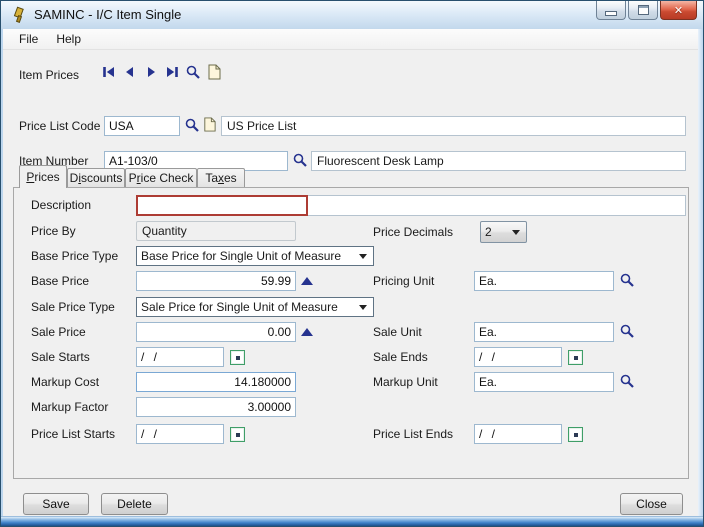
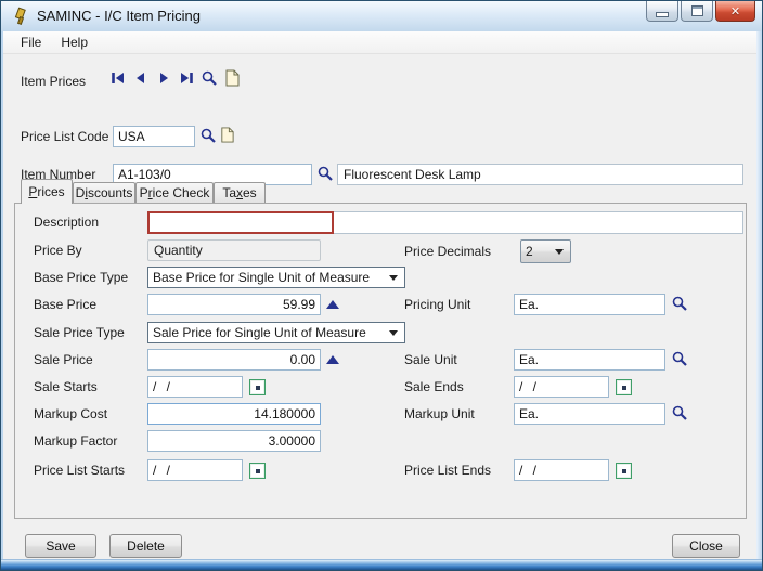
- SAMINC - I/C Item Single
+ SAMINC - I/C Item Pricing
  ✕
  File
  Help
  Item Prices
  Price List Code
  USA
- US Price List
  Item Number
  A1-103/0
  Fluorescent Desk Lamp
  Prices
  Discounts
  Price Check
  Taxes
  Description
  Price By
  Quantity
  Price Decimals
  2
  Base Price Type
  Base Price for Single Unit of Measure
  Base Price
  59.99
  Pricing Unit
  Ea.
  Sale Price Type
  Sale Price for Single Unit of Measure
  Sale Price
  0.00
  Sale Unit
  Ea.
  Sale Starts
  / /
  Sale Ends
  / /
  Markup Cost
  14.180000
  Markup Unit
  Ea.
  Markup Factor
  3.00000
  Price List Starts
  / /
  Price List Ends
  / /
  Save
  Delete
  Close
